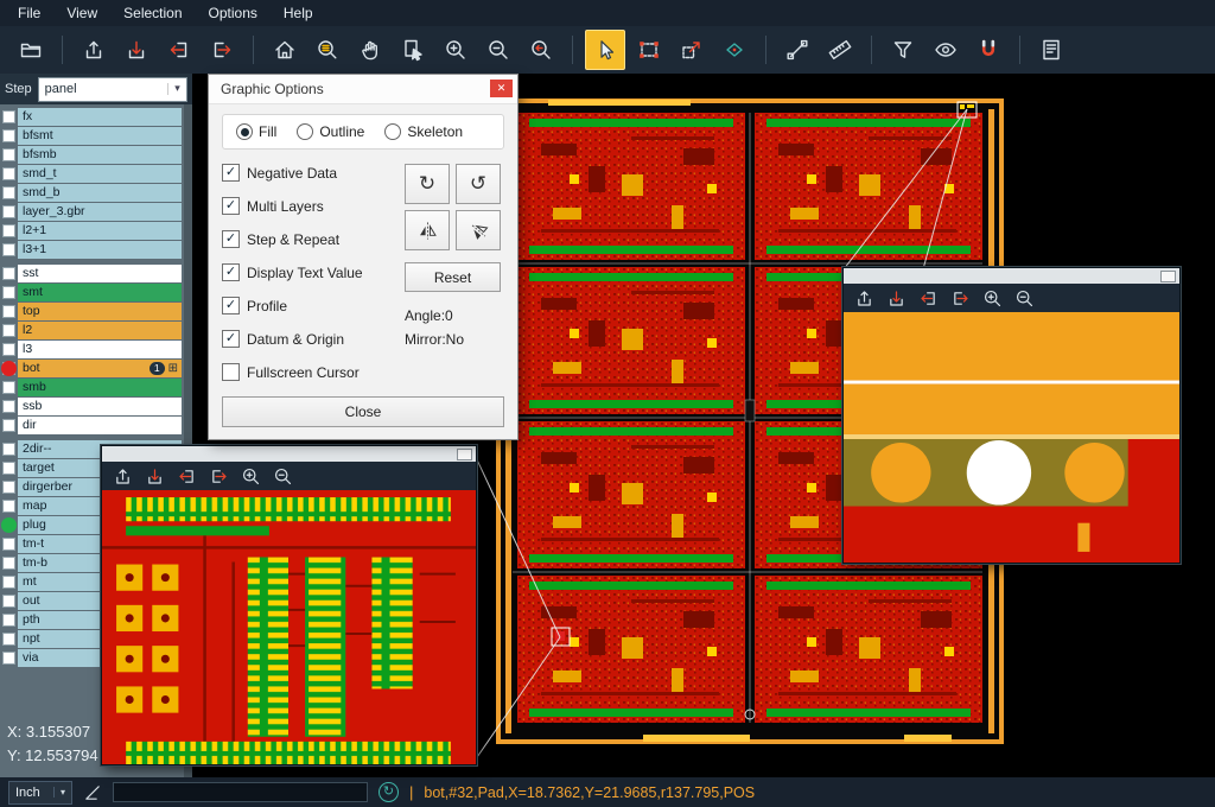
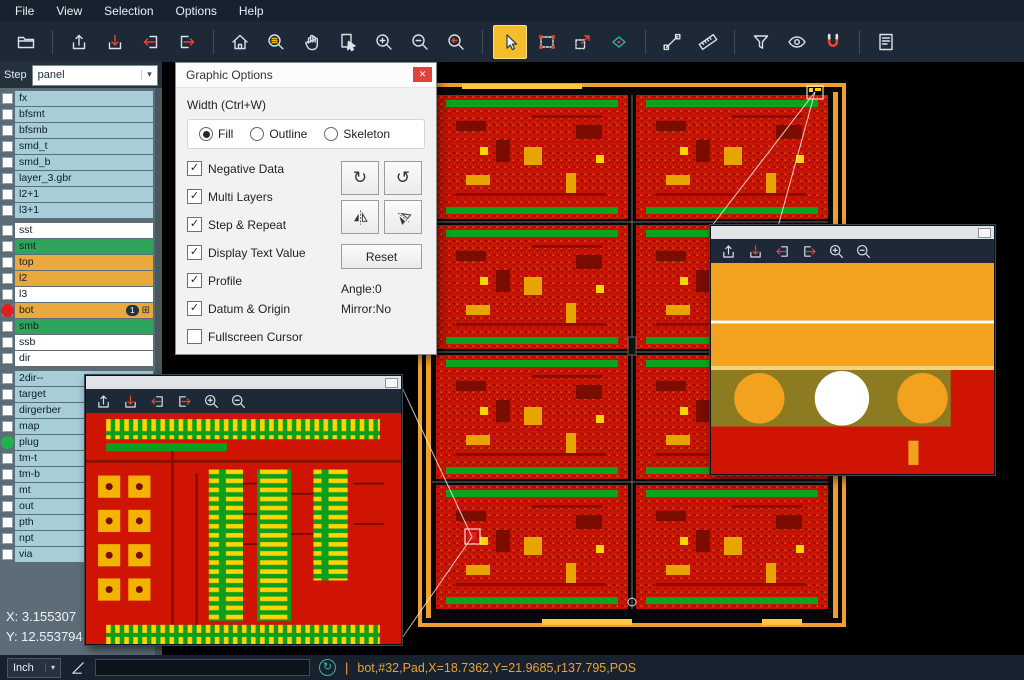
  File
  View
  Selection
  Options
  Help
  Step
  panel
  ▾
  fx
  bfsmt
  bfsmb
  smd_t
  smd_b
  layer_3.gbr
  l2+1
  l3+1
  sst
  smt
  top
  l2
  l3
  bot
  1
  ⊞
  smb
  ssb
  dir
  2dir--
  target
  dirgerber
  map
  plug
  tm-t
  tm-b
  mt
  out
  pth
  npt
  via
  X: 3.155307
  Y: 12.553794
  Graphic Options
  ✕
+ Width (Ctrl+W)
  Fill
  Outline
  Skeleton
  ✓
  Negative Data
  ✓
  Multi Layers
  ✓
  Step & Repeat
  ✓
  Display Text Value
  ✓
  Profile
  ✓
  Datum & Origin
  Fullscreen Cursor
  ↻
  ↺
  Reset
  Angle:0
  Mirror:No
- Close
  Inch
  ▾
  ↻
  |
  bot,#32,Pad,X=18.7362,Y=21.9685,r137.795,POS
